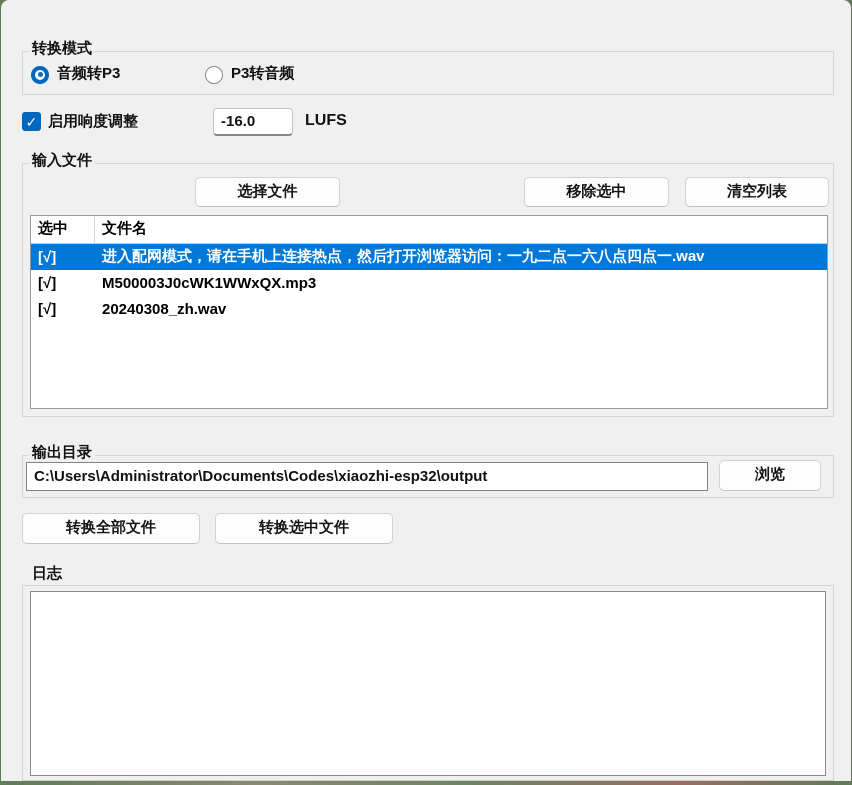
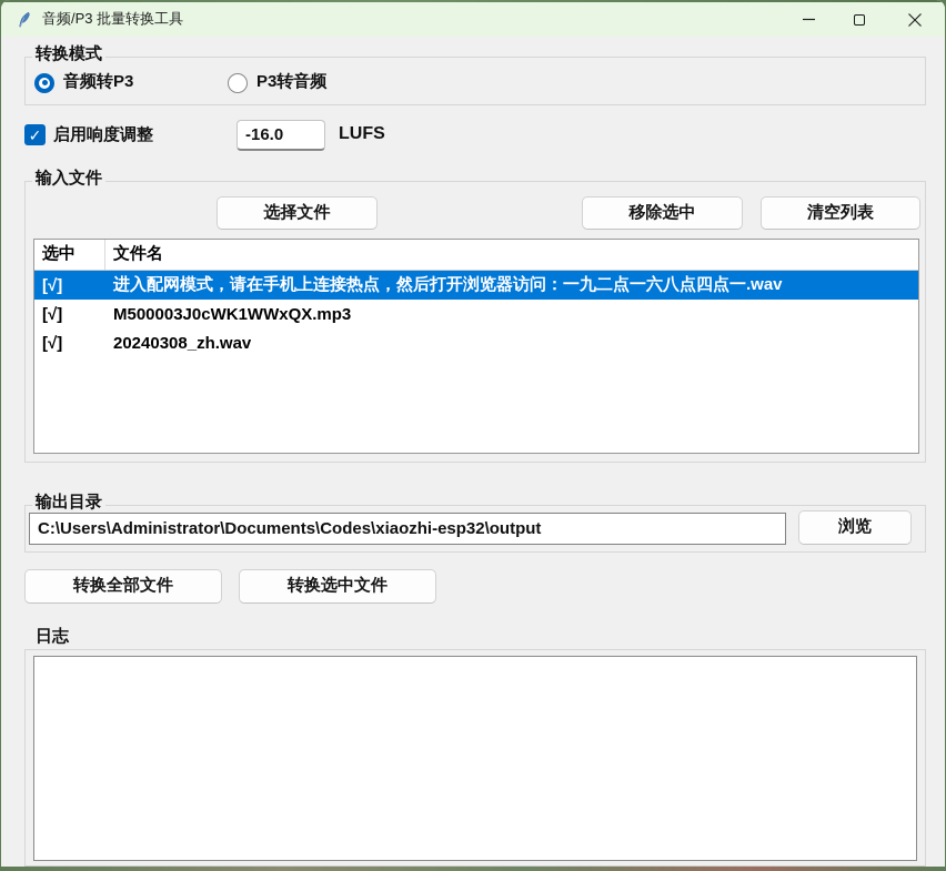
+ 音频/P3 批量转换工具
  转换模式
  音频转P3
  P3转音频
  启用响度调整
  -16.0
  LUFS
  输入文件
  选择文件
  移除选中
  清空列表
  选中
  文件名
  [√]
  进入配网模式，请在手机上连接热点，然后打开浏览器访问：一九二点一六八点四点一.wav
  [√]
  M500003J0cWK1WWxQX.mp3
  [√]
  20240308_zh.wav
  输出目录
  C:\Users\Administrator\Documents\Codes\xiaozhi-esp32\output
  浏览
  转换全部文件
  转换选中文件
  日志
